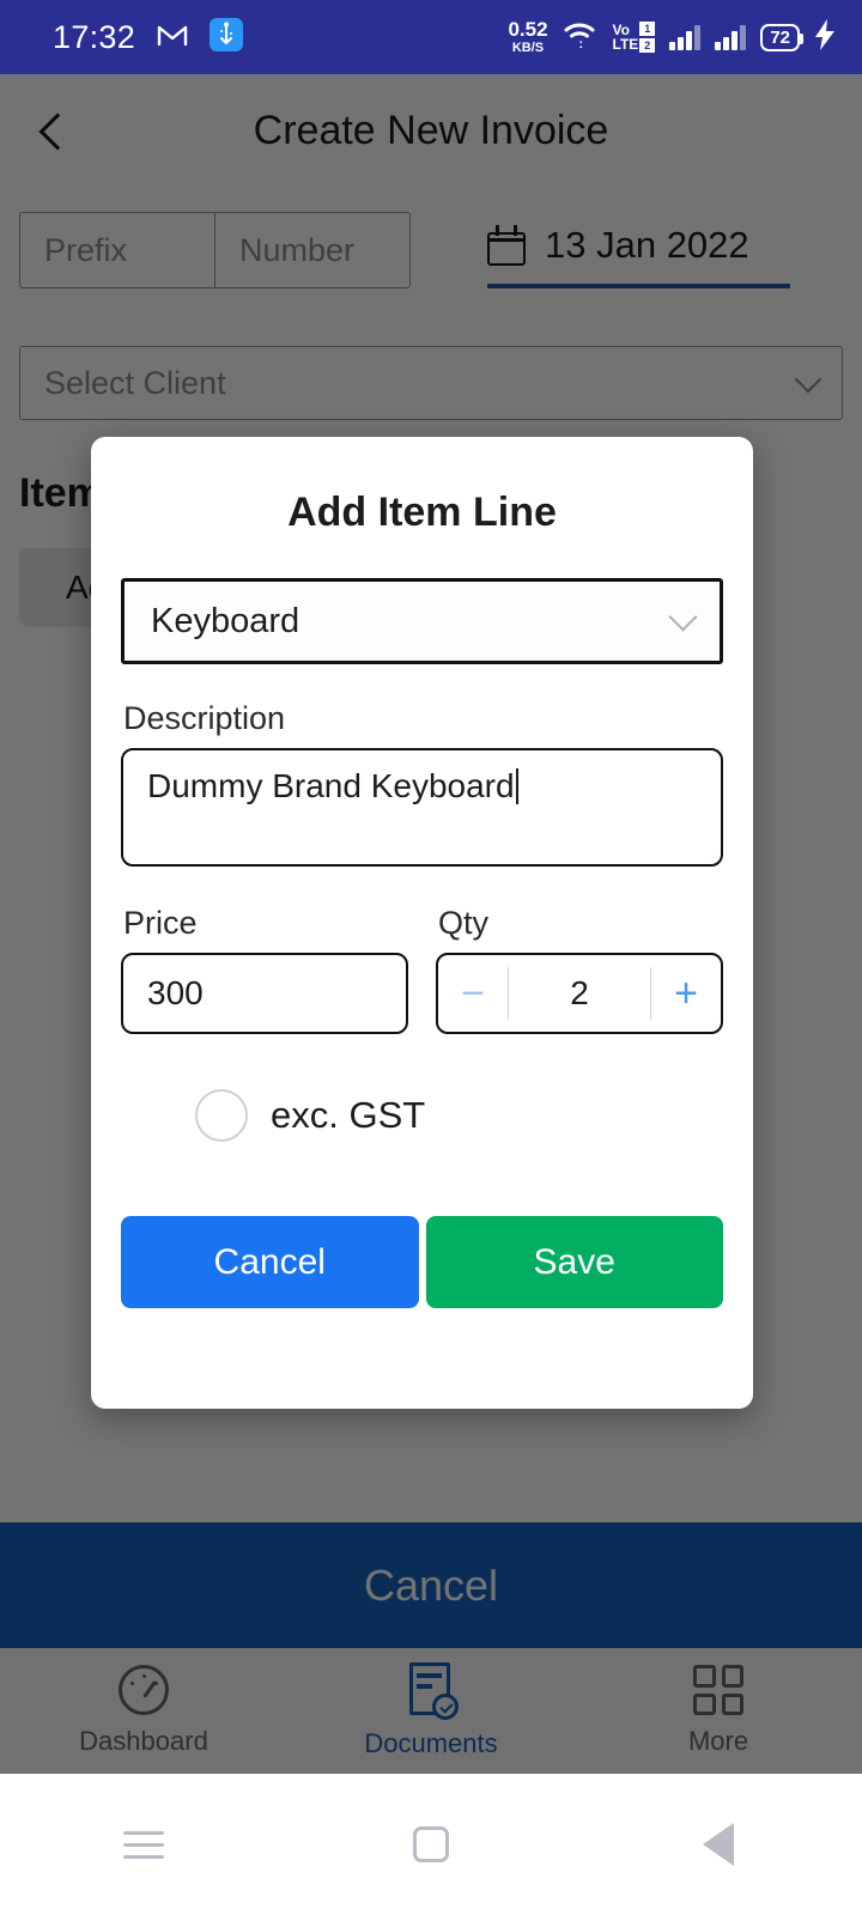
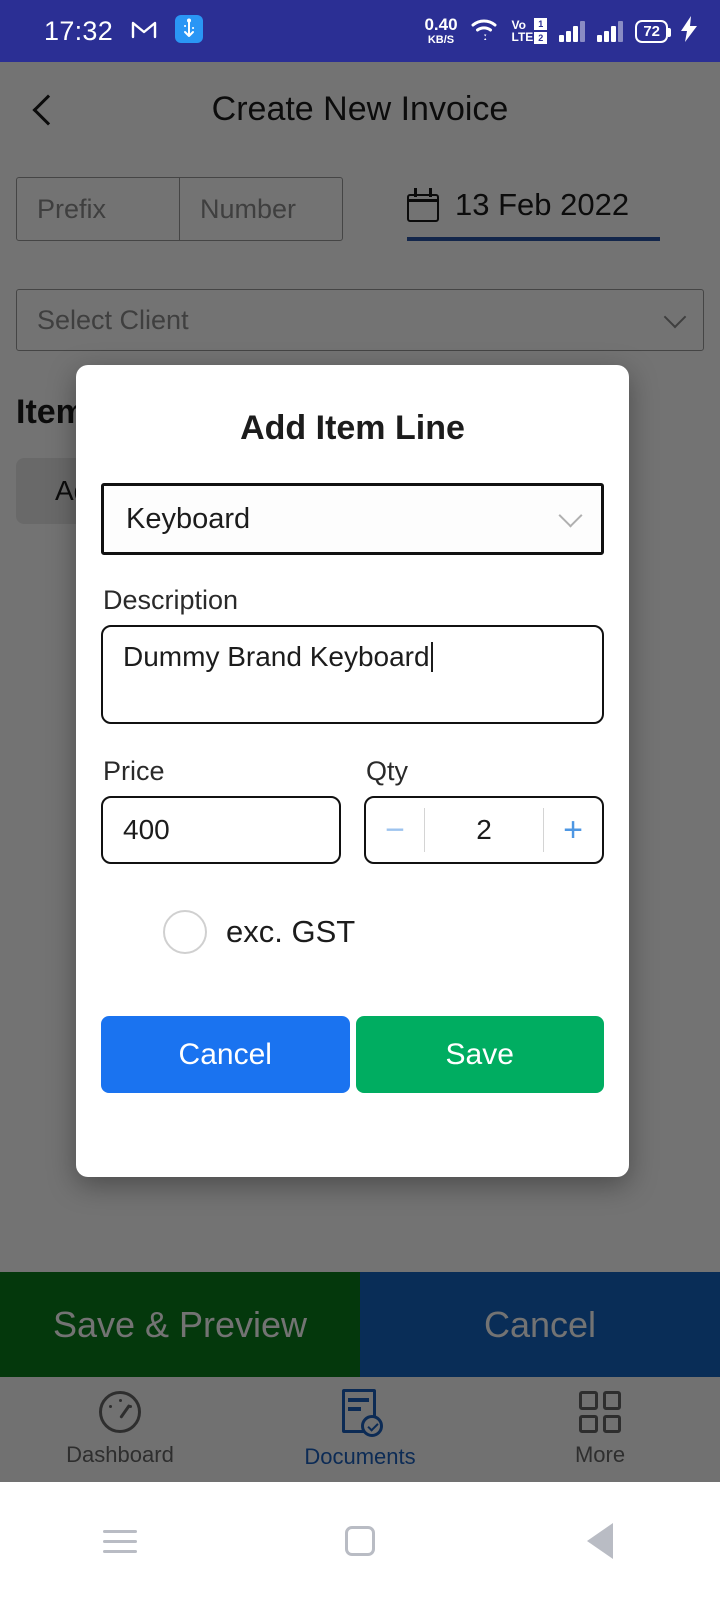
  17:32
- 0.52
+ 0.40
  KB/S
  Vo
  LTE
  1
  2
  72
  Create New Invoice
  Prefix
  Number
- 13 Jan 2022
+ 13 Feb 2022
  Select Client
  Item
+ Save & Preview
  Cancel
  Dashboard
  Documents
  More
  Add Item Line
  Keyboard
  Description
  Dummy Brand Keyboard
  Price
- 300
+ 400
  Qty
  −
  2
  +
  exc. GST
  Cancel
  Save
